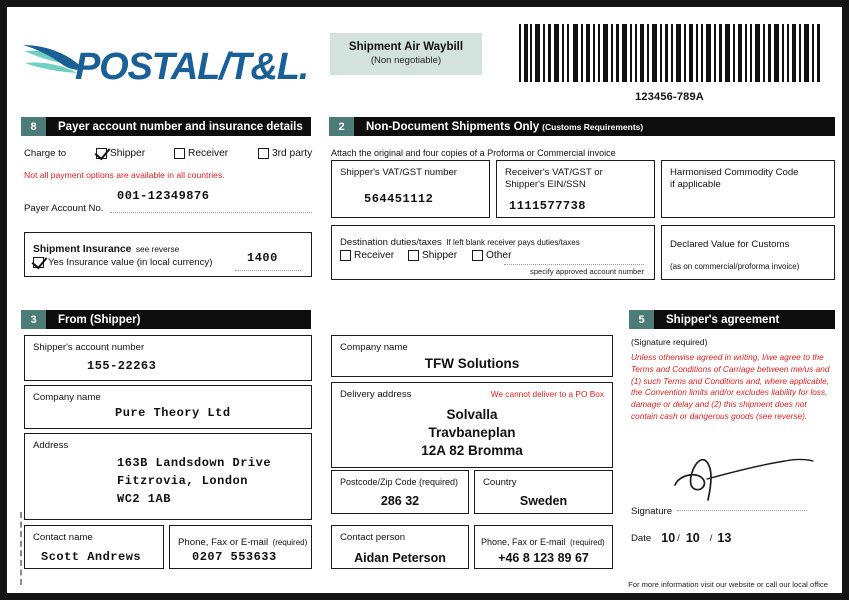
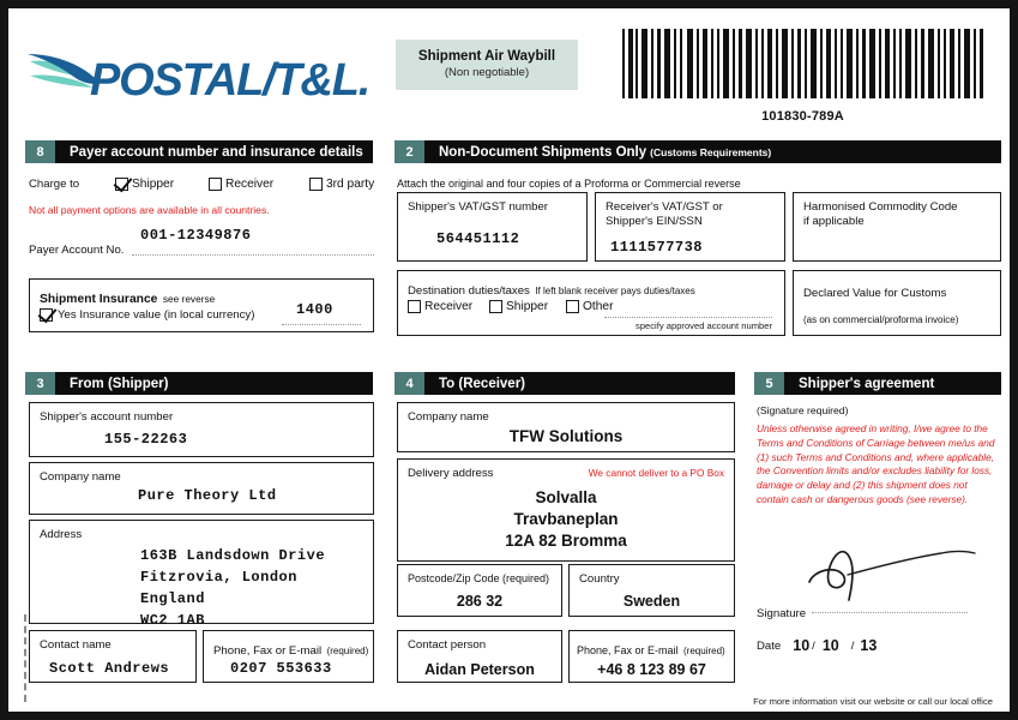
  POSTAL/T&L.
  Shipment Air Waybill
  (Non negotiable)
- 123456-789A
+ 101830-789A
  8
  Payer account number and insurance details
  Charge to
  Shipper
  Receiver
  3rd party
  Not all payment options are available in all countries.
  001-12349876
  Payer Account No.
  Shipment Insurance see reverse
  Yes Insurance value (in local currency)
  1400
  2
  Non-Document Shipments Only
  (Customs Requirements)
- Attach the original and four copies of a Proforma or Commercial invoice
+ Attach the original and four copies of a Proforma or Commercial reverse
  Shipper's VAT/GST number
  564451112
  Receiver's VAT/GST or
  Shipper's EIN/SSN
  1111577738
  Harmonised Commodity Code
  if applicable
  Destination duties/taxes If left blank receiver pays duties/taxes
  Receiver
  Shipper
  Other
  specify approved account number
  Declared Value for Customs
  (as on commercial/proforma invoice)
  3
  From (Shipper)
  Shipper's account number
  155-22263
  Company name
  Pure Theory Ltd
  Address
  163B Landsdown Drive
  Fitzrovia, London
+ England
  WC2 1AB
  Contact name
  Scott Andrews
  Phone, Fax or E-mail (required)
  0207 553633
+ 4
+ To (Receiver)
  Company name
  TFW Solutions
  Delivery address
  We cannot deliver to a PO Box
  Solvalla
  Travbaneplan
  12A 82 Bromma
  Postcode/Zip Code (required)
  286 32
  Country
  Sweden
  Contact person
  Aidan Peterson
  Phone, Fax or E-mail (required)
  +46 8 123 89 67
  5
  Shipper's agreement
  (Signature required)
  Unless otherwise agreed in writing, I/we agree to the Terms and Conditions of Carriage between me/us and (1) such Terms and Conditions and, where applicable, the Convention limits and/or excludes liability for loss, damage or delay and (2) this shipment does not contain cash or dangerous goods (see reverse).
  Signature
  Date
  10
  /
  10
  /
  13
  For more information visit our website or call our local office
